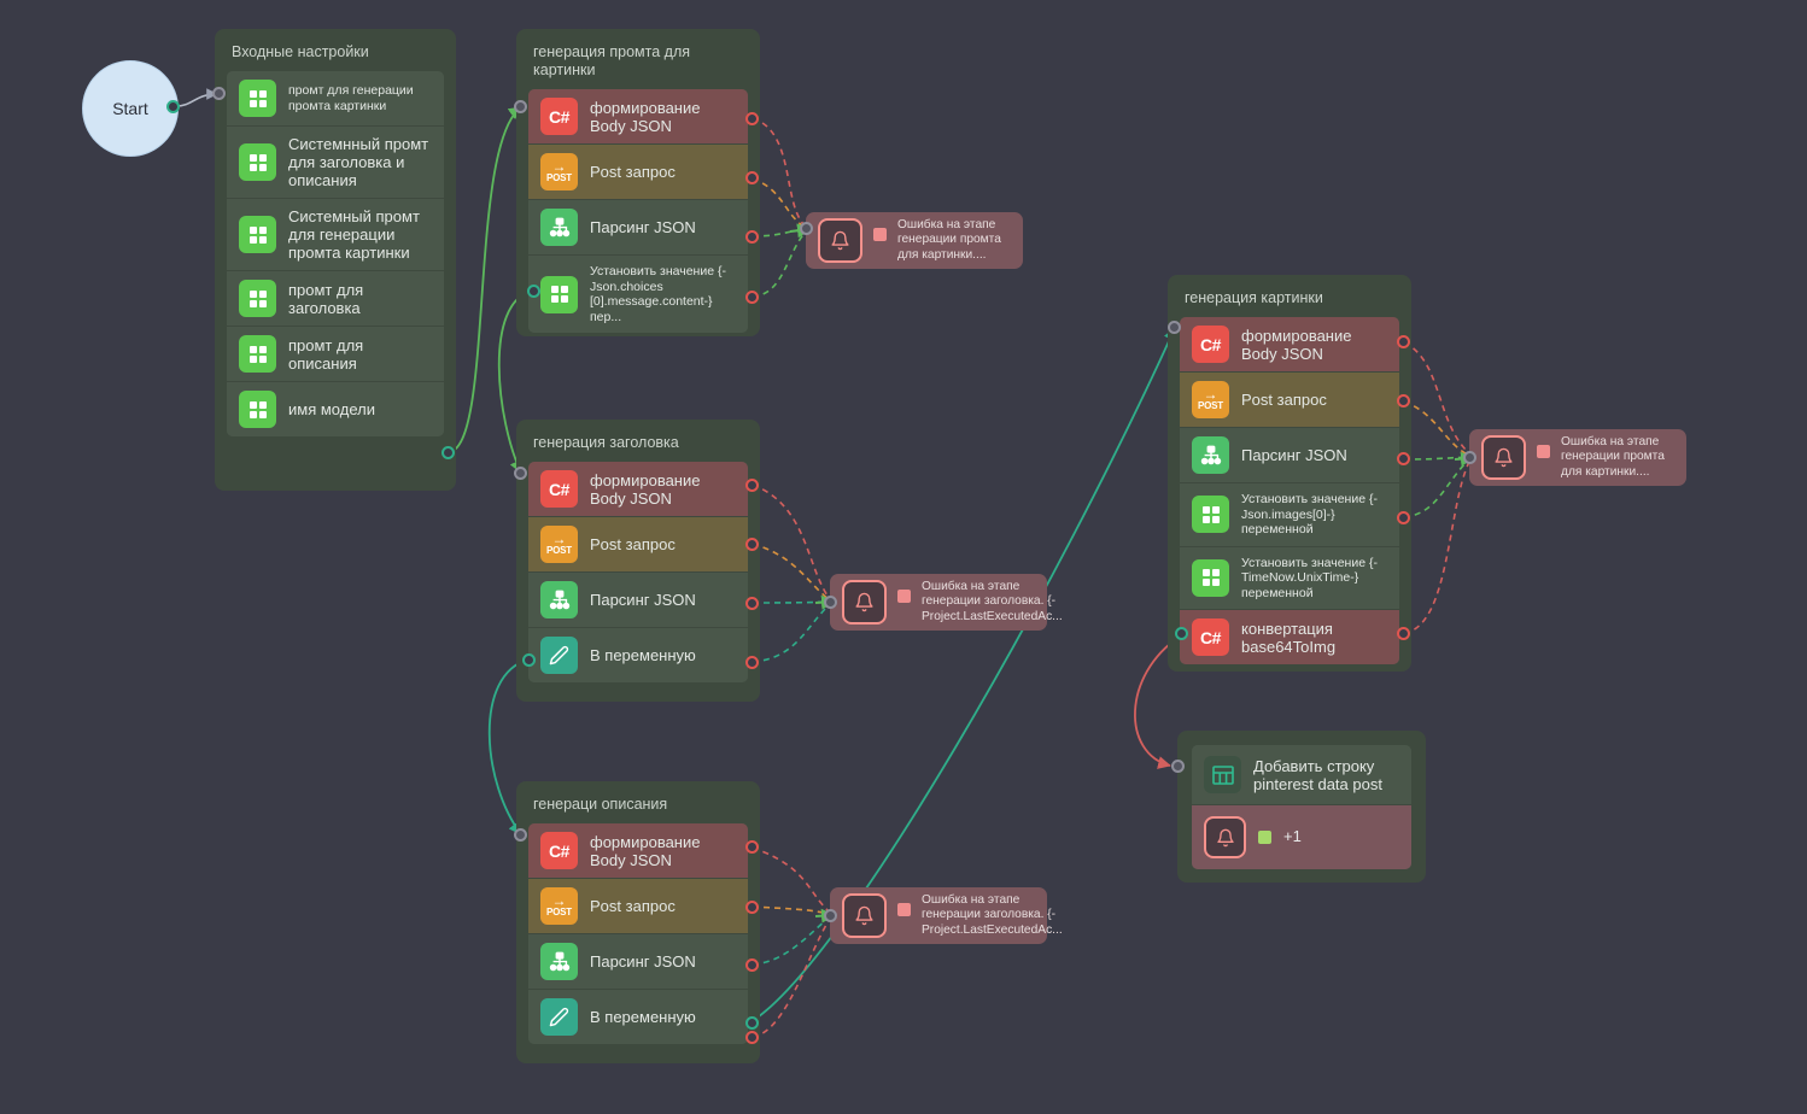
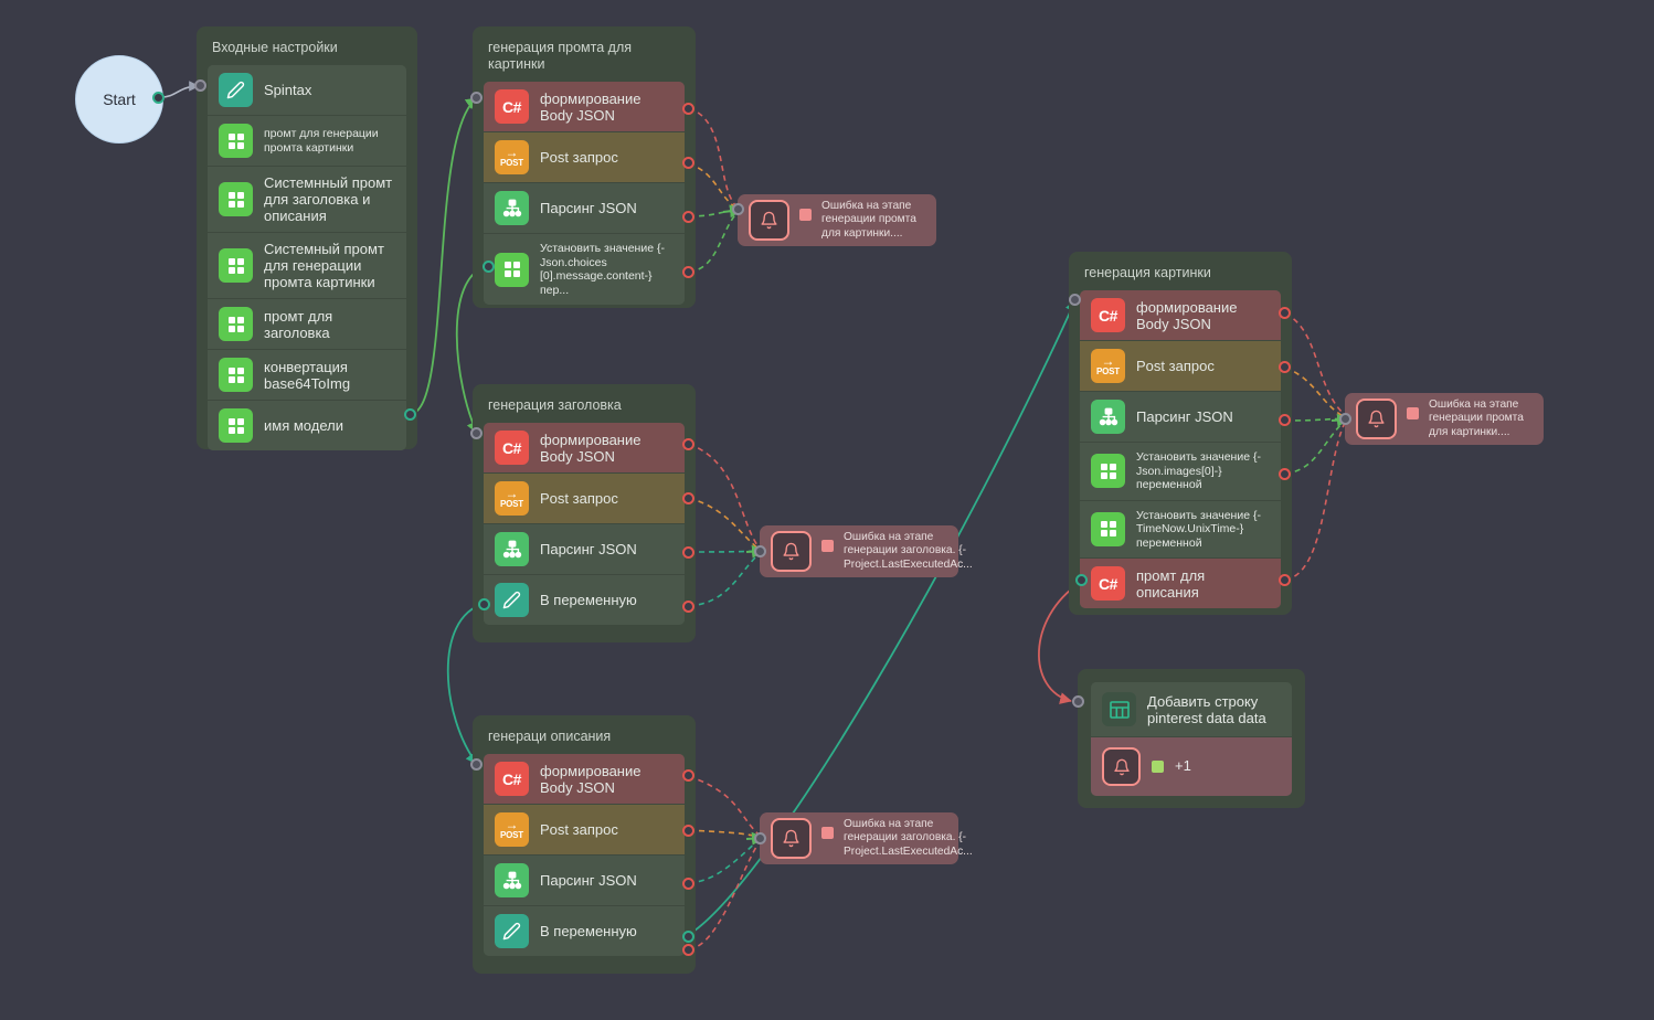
  Start
  Входные настройки
+ Spintax
  промт для генерации промта картинки
  Системнный промт для заголовка и описания
  Системный промт для генерации промта картинки
  промт для заголовка
- промт для описания
+ конвертация base64ToImg
  имя модели
  генерация промта для картинки
  C#
  формирование Body JSON
  →
  POST
  Post запрос
  Парсинг JSON
  Установить значение {-Json.choices [0].message.content-} пер...
  Ошибка на этапе генерации промта для картинки....
  генерация заголовка
  C#
  формирование Body JSON
  →
  POST
  Post запрос
  Парсинг JSON
  В переменную
  Ошибка на этапе генерации заголовка. {-Project.LastExecutedAc...
  генераци описания
  C#
  формирование Body JSON
  →
  POST
  Post запрос
  Парсинг JSON
  В переменную
  Ошибка на этапе генерации заголовка. {-Project.LastExecutedAc...
  генерация картинки
  C#
  формирование Body JSON
  →
  POST
  Post запрос
  Парсинг JSON
  Установить значение {-Json.images[0]-} переменной
  Установить значение {-TimeNow.UnixTime-} переменной
  C#
- конвертация base64ToImg
+ промт для описания
  Ошибка на этапе генерации промта для картинки....
- Добавить строку pinterest data post
+ Добавить строку pinterest data data
  +1
